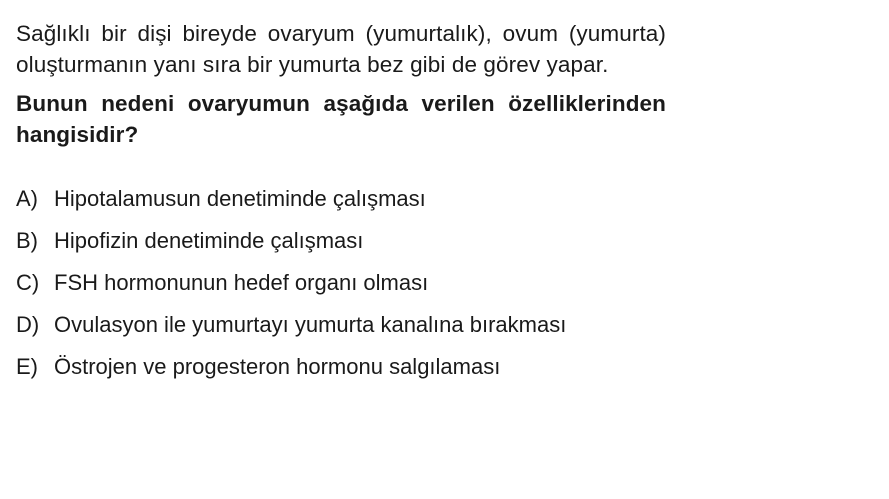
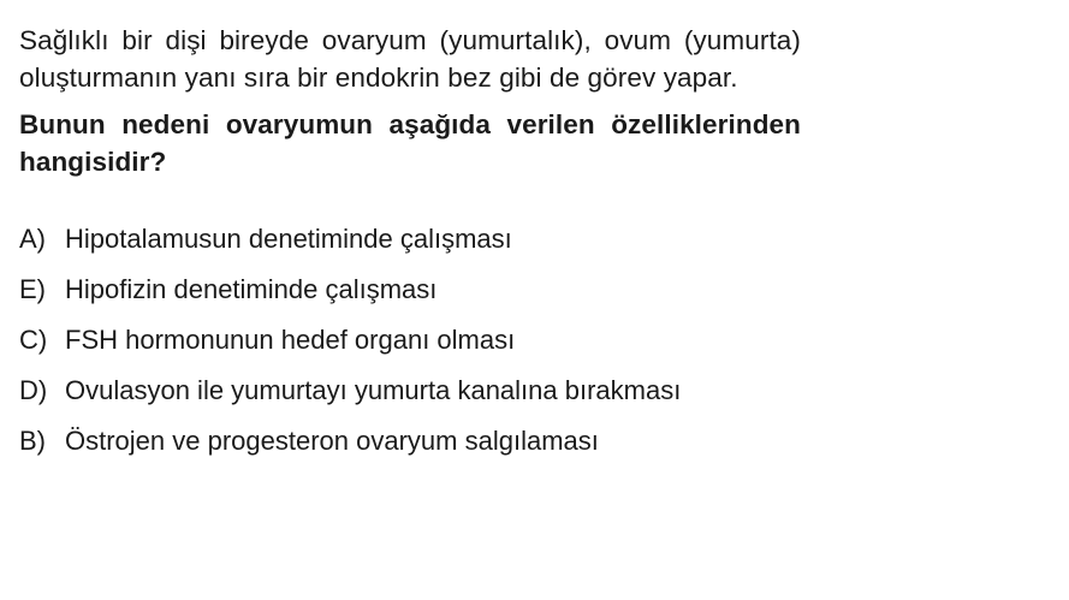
- Sağlıklı bir dişi bireyde ovaryum (yumurtalık), ovum (yumurta) oluşturmanın yanı sıra bir yumurta bez gibi de görev yapar.
+ Sağlıklı bir dişi bireyde ovaryum (yumurtalık), ovum (yumurta) oluşturmanın yanı sıra bir endokrin bez gibi de görev yapar.
  Bunun nedeni ovaryumun aşağıda verilen özelliklerinden hangisidir?
  A)
  Hipotalamusun denetiminde çalışması
- B)
+ E)
  Hipofizin denetiminde çalışması
  C)
  FSH hormonunun hedef organı olması
  D)
  Ovulasyon ile yumurtayı yumurta kanalına bırakması
- E)
+ B)
- Östrojen ve progesteron hormonu salgılaması
+ Östrojen ve progesteron ovaryum salgılaması
